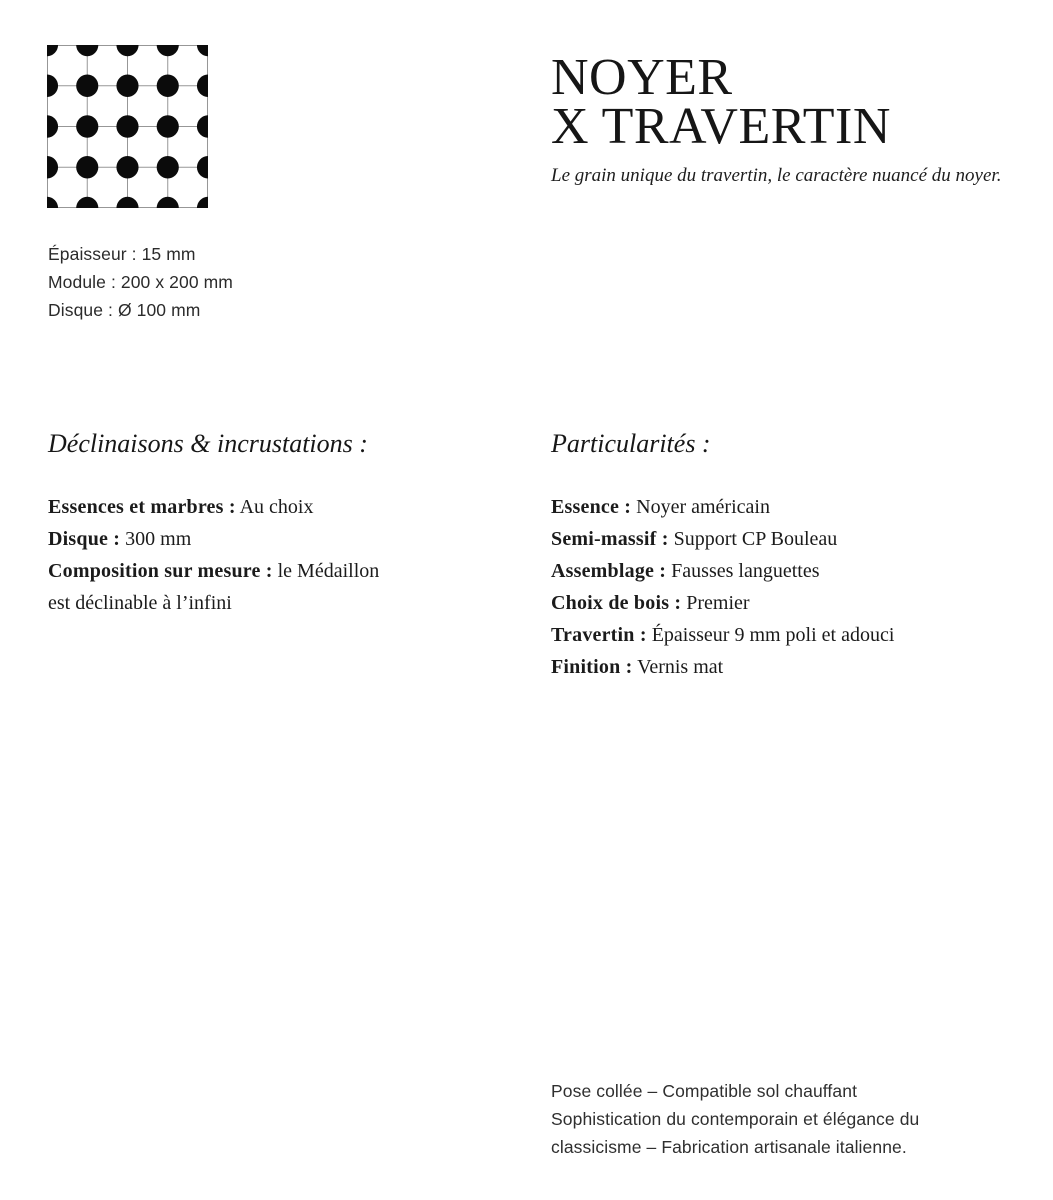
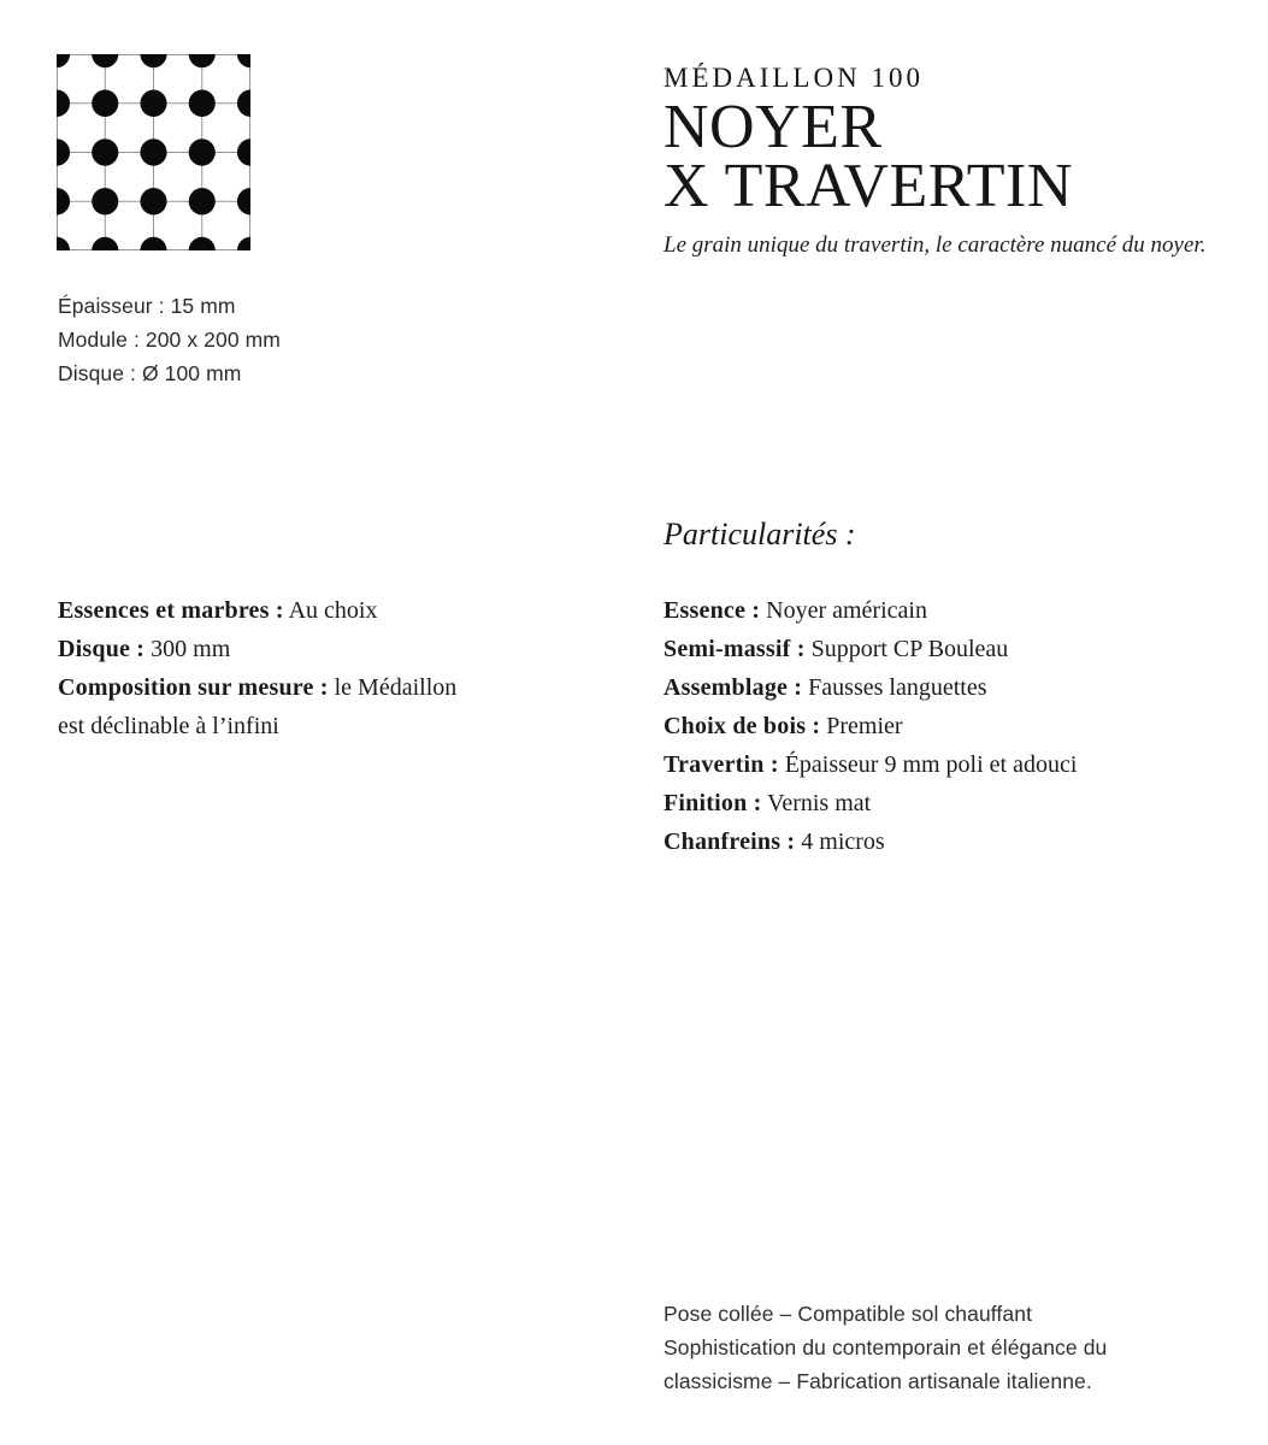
  Épaisseur : 15 mm
  Module : 200 x 200 mm
  Disque : Ø 100 mm
+ MÉDAILLON 100
  NOYER
  X TRAVERTIN
  Le grain unique du travertin, le caractère nuancé du noyer.
- Déclinaisons & incrustations :
  Particularités :
  Essences et marbres : Au choix
  Disque : 300 mm
  Composition sur mesure : le Médaillon est déclinable à l’infini
  Essence : Noyer américain
  Semi-massif : Support CP Bouleau
  Assemblage : Fausses languettes
  Choix de bois : Premier
  Travertin : Épaisseur 9 mm poli et adouci
  Finition : Vernis mat
+ Chanfreins : 4 micros
  Pose collée – Compatible sol chauffant
  Sophistication du contemporain et élégance du
  classicisme – Fabrication artisanale italienne.
